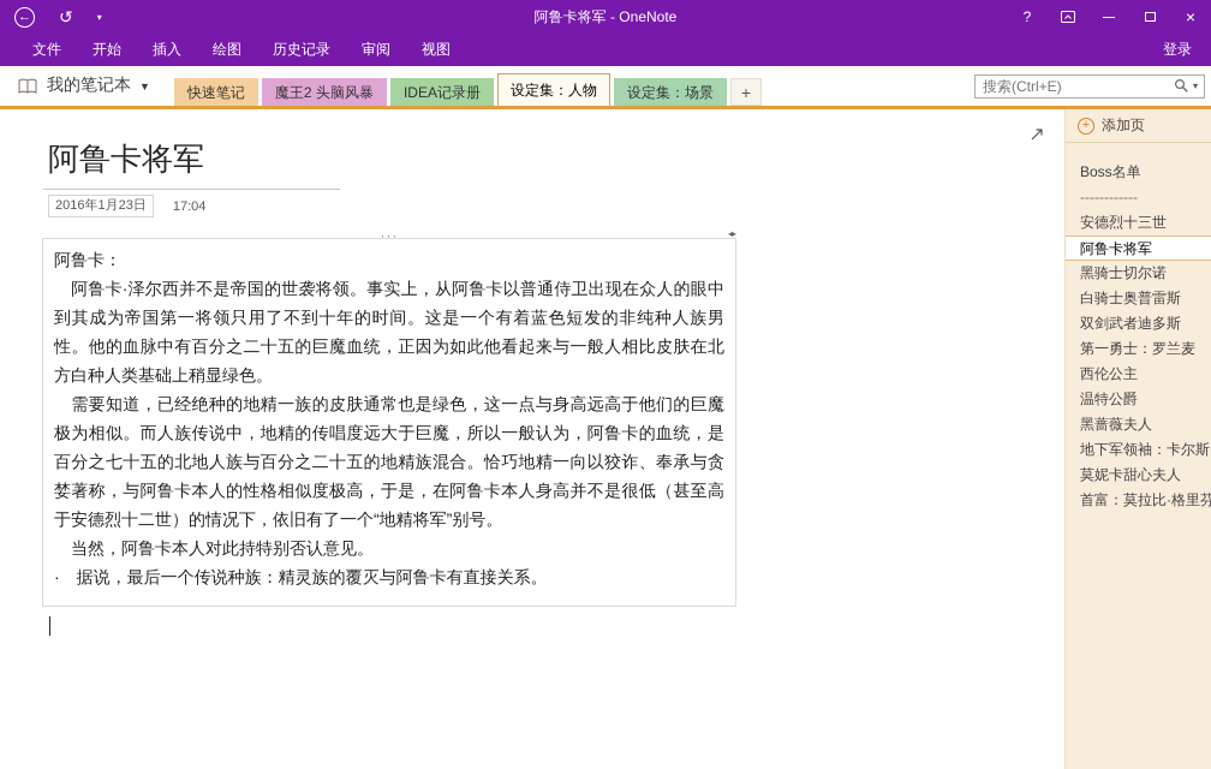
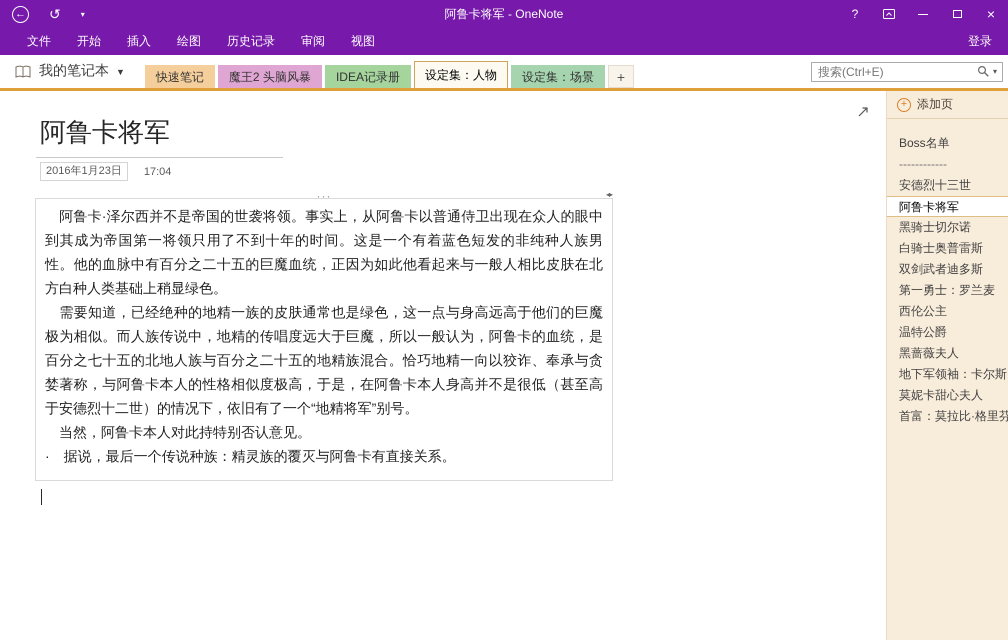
  ←
  ↺
  ▾
  阿鲁卡将军 - OneNote
  ?
  ×
  文件
  开始
  插入
  绘图
  历史记录
  审阅
  视图
  登录
  我的笔记本
  ▼
  快速笔记
  魔王2 头脑风暴
  IDEA记录册
  设定集：人物
  设定集：场景
  +
  搜索(Ctrl+E)
  ▾
  阿鲁卡将军
  2016年1月23日
  17:04
  ···
  ◂▸
- 阿鲁卡：
  阿鲁卡·泽尔西并不是帝国的世袭将领。事实上，从阿鲁卡以普通侍卫出现在众人的眼中到其成为帝国第一将领只用了不到十年的时间。这是一个有着蓝色短发的非纯种人族男性。他的血脉中有百分之二十五的巨魔血统，正因为如此他看起来与一般人相比皮肤在北方白种人类基础上稍显绿色。
  需要知道，已经绝种的地精一族的皮肤通常也是绿色，这一点与身高远高于他们的巨魔极为相似。而人族传说中，地精的传唱度远大于巨魔，所以一般认为，阿鲁卡的血统，是百分之七十五的北地人族与百分之二十五的地精族混合。恰巧地精一向以狡诈、奉承与贪婪著称，与阿鲁卡本人的性格相似度极高，于是，在阿鲁卡本人身高并不是很低（甚至高于安德烈十二世）的情况下，依旧有了一个“地精将军”别号。
  当然，阿鲁卡本人对此持特别否认意见。
  · 据说，最后一个传说种族：精灵族的覆灭与阿鲁卡有直接关系。
  +
  添加页
  Boss名单
  ------------
  安德烈十三世
  阿鲁卡将军
  黑骑士切尔诺
  白骑士奥普雷斯
  双剑武者迪多斯
  第一勇士：罗兰麦
  西伦公主
  温特公爵
  黑蔷薇夫人
  地下军领袖：卡尔斯
  莫妮卡甜心夫人
  首富：莫拉比·格里芬
